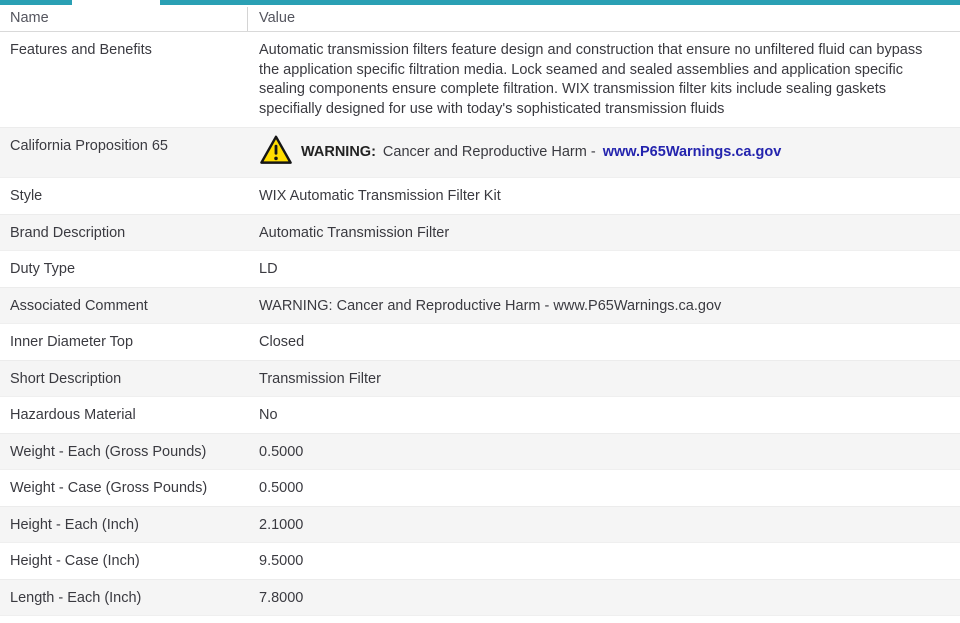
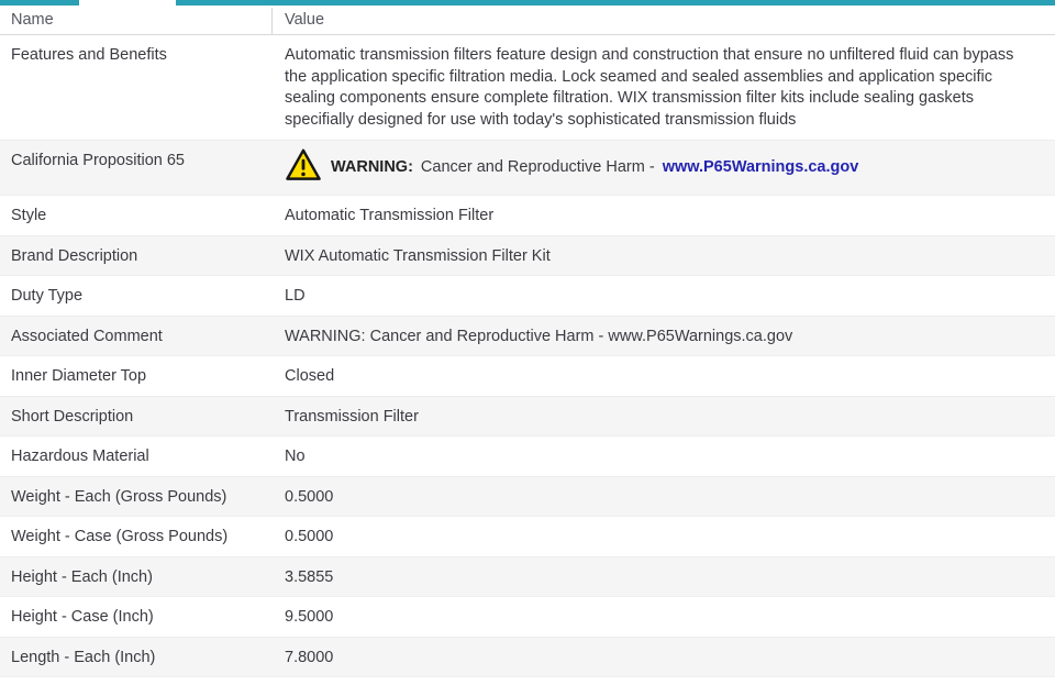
  Name
  Value
  Features and Benefits
  Automatic transmission filters feature design and construction that ensure no unfiltered fluid can bypass the application specific filtration media. Lock seamed and sealed assemblies and application specific sealing components ensure complete filtration. WIX transmission filter kits include sealing gaskets specifially designed for use with today's sophisticated transmission fluids
  California Proposition 65
  WARNING:
  Cancer and Reproductive Harm -
  www.P65Warnings.ca.gov
  Style
- WIX Automatic Transmission Filter Kit
+ Automatic Transmission Filter
  Brand Description
- Automatic Transmission Filter
+ WIX Automatic Transmission Filter Kit
  Duty Type
  LD
  Associated Comment
  WARNING: Cancer and Reproductive Harm - www.P65Warnings.ca.gov
  Inner Diameter Top
  Closed
  Short Description
  Transmission Filter
  Hazardous Material
  No
  Weight - Each (Gross Pounds)
  0.5000
  Weight - Case (Gross Pounds)
  0.5000
  Height - Each (Inch)
- 2.1000
+ 3.5855
  Height - Case (Inch)
  9.5000
  Length - Each (Inch)
  7.8000
